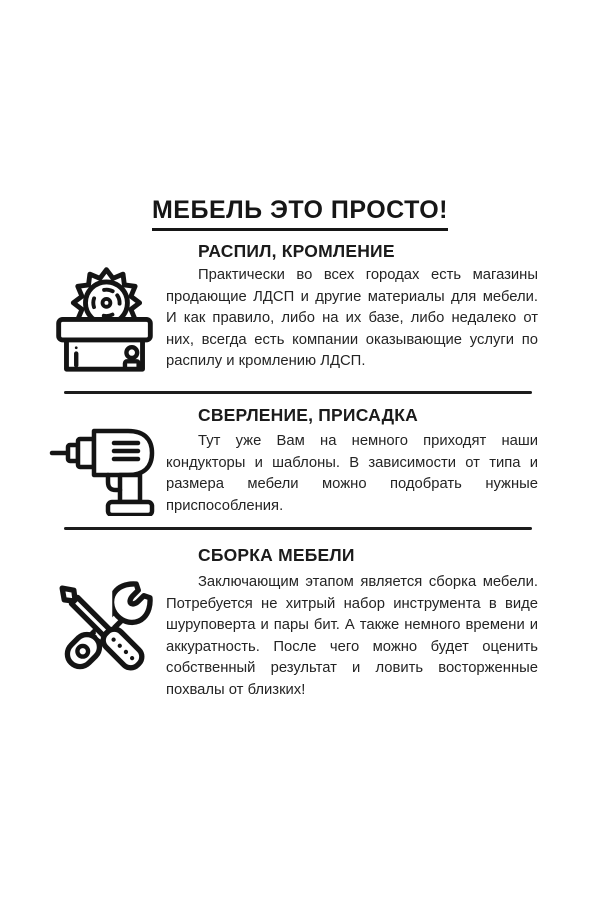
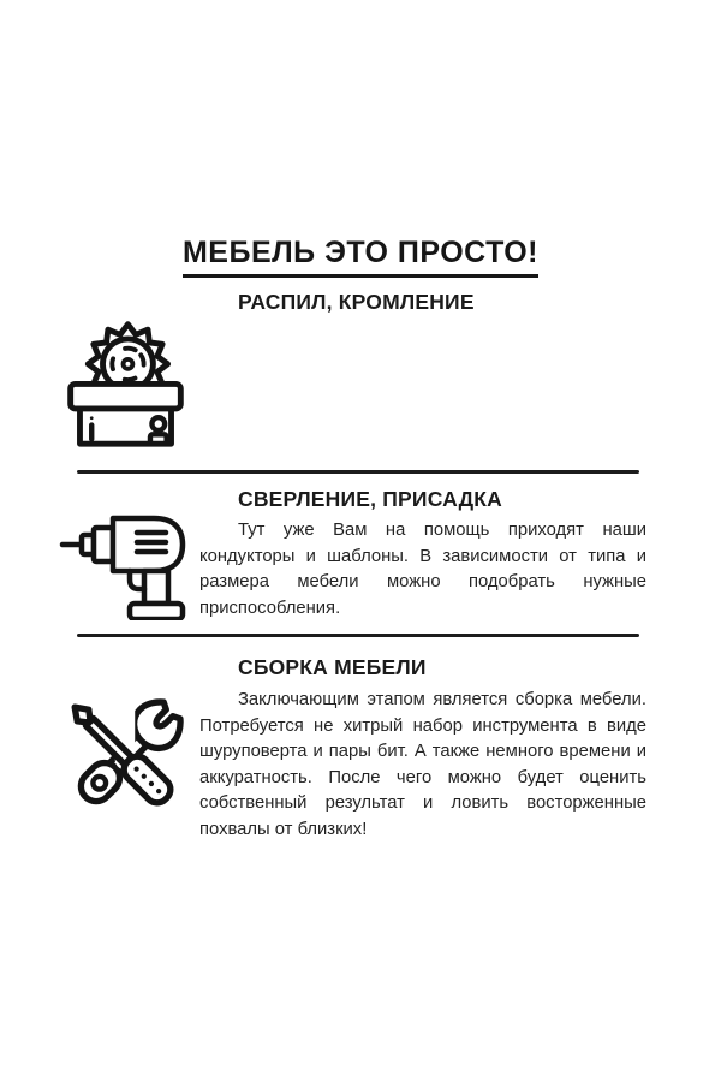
  МЕБЕЛЬ ЭТО ПРОСТО!
  РАСПИЛ, КРОМЛЕНИЕ
- Практически во всех городах есть магазины продающие ЛДСП и другие материалы для мебели. И как правило, либо на их базе, либо недалеко от них, всегда есть компании оказывающие услуги по распилу и кромлению ЛДСП.
  СВЕРЛЕНИЕ, ПРИСАДКА
- Тут уже Вам на немного приходят наши кондукторы и шаблоны. В зависимости от типа и размера мебели можно подобрать нужные приспособления.
+ Тут уже Вам на помощь приходят наши кондукторы и шаблоны. В зависимости от типа и размера мебели можно подобрать нужные приспособления.
  СБОРКА МЕБЕЛИ
  Заключающим этапом является сборка мебели. Потребуется не хитрый набор инструмента в виде шуруповерта и пары бит. А также немного времени и аккуратность. После чего можно будет оценить собственный результат и ловить восторженные похвалы от близких!
